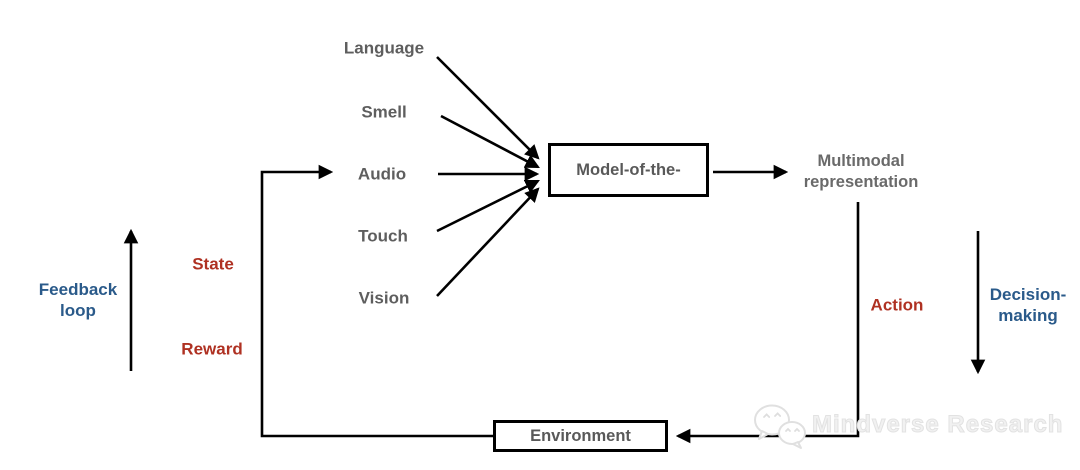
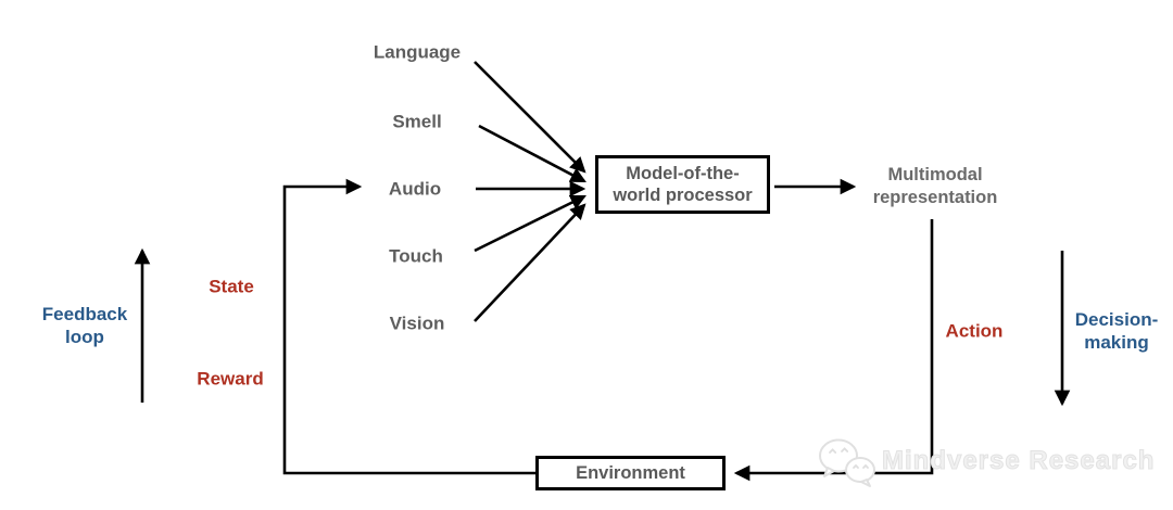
  Language
  Smell
  Audio
  Touch
  Vision
  Model-of-the-
+ world processor
  Multimodal
  representation
  Environment
  Feedback
  loop
  State
  Reward
  Action
  Decision-
  making
  Mindverse Research
